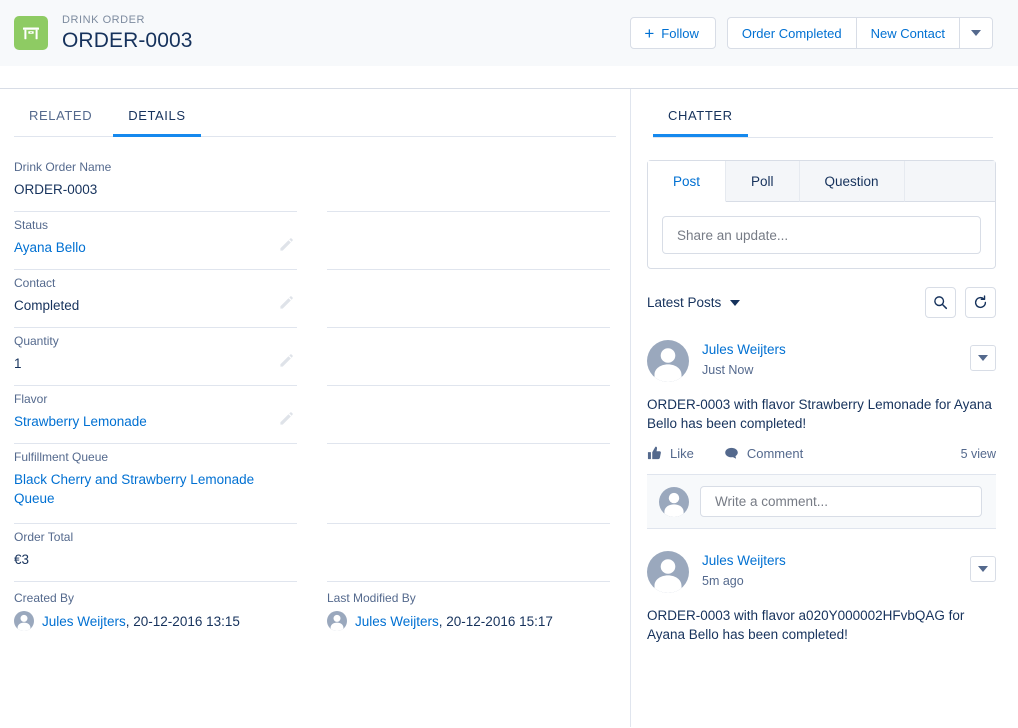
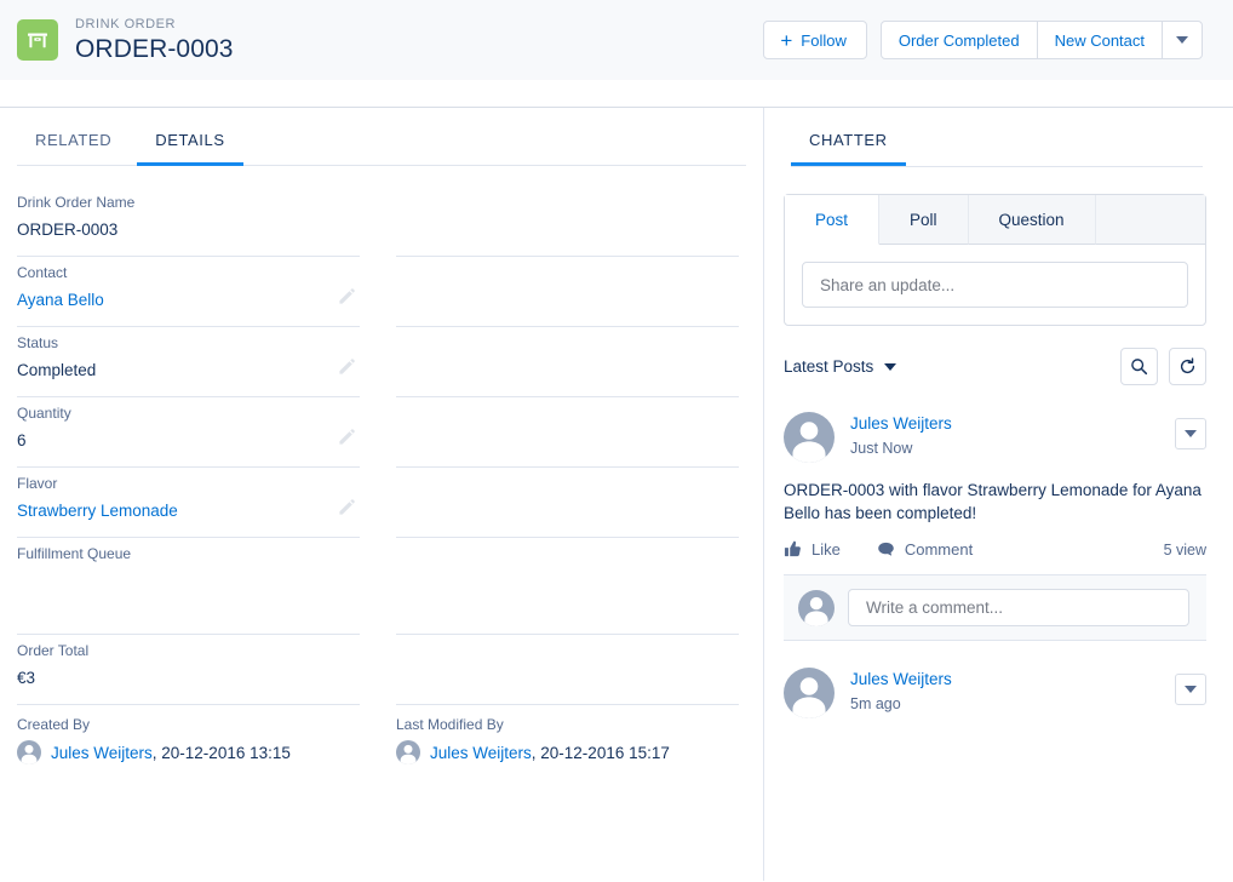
  DRINK ORDER
  ORDER-0003
  +
  Follow
  Order Completed
  New Contact
  RELATED
  DETAILS
  Drink Order Name
  ORDER-0003
- Status
+ Contact
  Ayana Bello
- Contact
+ Status
  Completed
  Quantity
- 1
+ 6
  Flavor
  Strawberry Lemonade
  Fulfillment Queue
- Black Cherry and Strawberry Lemonade Queue
  Order Total
  €3
  Created By
  Jules Weijters
  , 20-12-2016 13:15
  Last Modified By
  Jules Weijters
  , 20-12-2016 15:17
  CHATTER
  Post
  Poll
  Question
  Share an update...
  Latest Posts
  Jules Weijters
  Just Now
  ORDER-0003 with flavor Strawberry Lemonade for Ayana Bello has been completed!
  Like
  Comment
  5 view
  Write a comment...
  Jules Weijters
  5m ago
- ORDER-0003 with flavor a020Y000002HFvbQAG for Ayana Bello has been completed!
